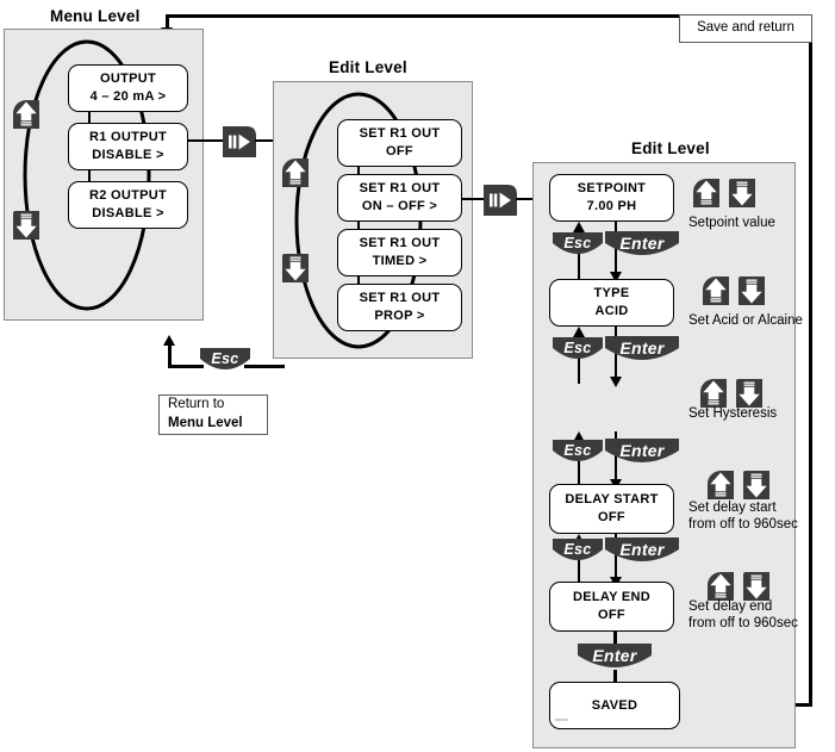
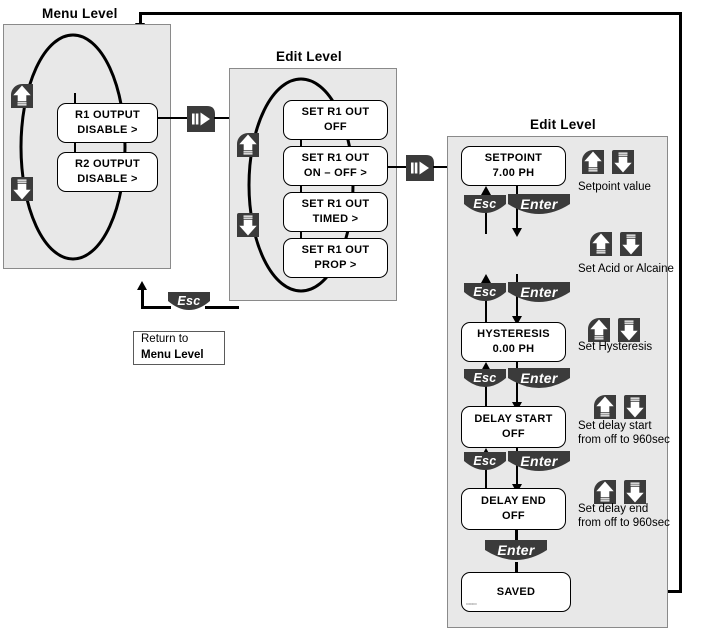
- Save and return
  Menu Level
- OUTPUT
- 4 – 20 mA >
  R1 OUTPUT
  DISABLE >
  R2 OUTPUT
  DISABLE >
  Esc
  Return to
  Menu Level
  Edit Level
  SET R1 OUT
  OFF
  SET R1 OUT
  ON – OFF >
  SET R1 OUT
  TIMED >
  SET R1 OUT
  PROP >
  Edit Level
  SETPOINT
  7.00 PH
  Setpoint value
  Esc
  Enter
- TYPE
- ACID
  Set Acid or Alcaine
  Esc
  Enter
+ HYSTERESIS
+ 0.00 PH
  Set Hysteresis
  Esc
  Enter
  DELAY START
  OFF
  Set delay start
  from off to 960sec
  Esc
  Enter
  DELAY END
  OFF
  Set delay end
  from off to 960sec
  Enter
  SAVED
